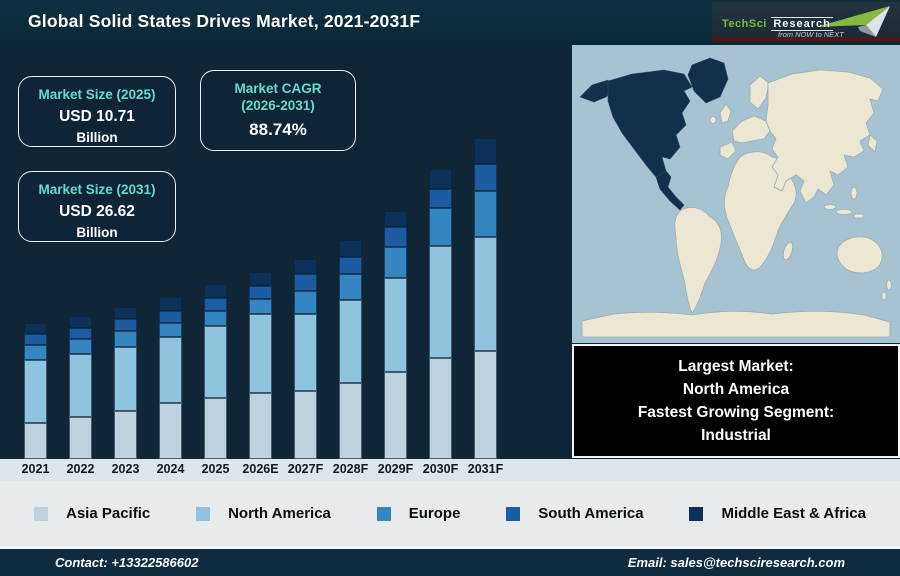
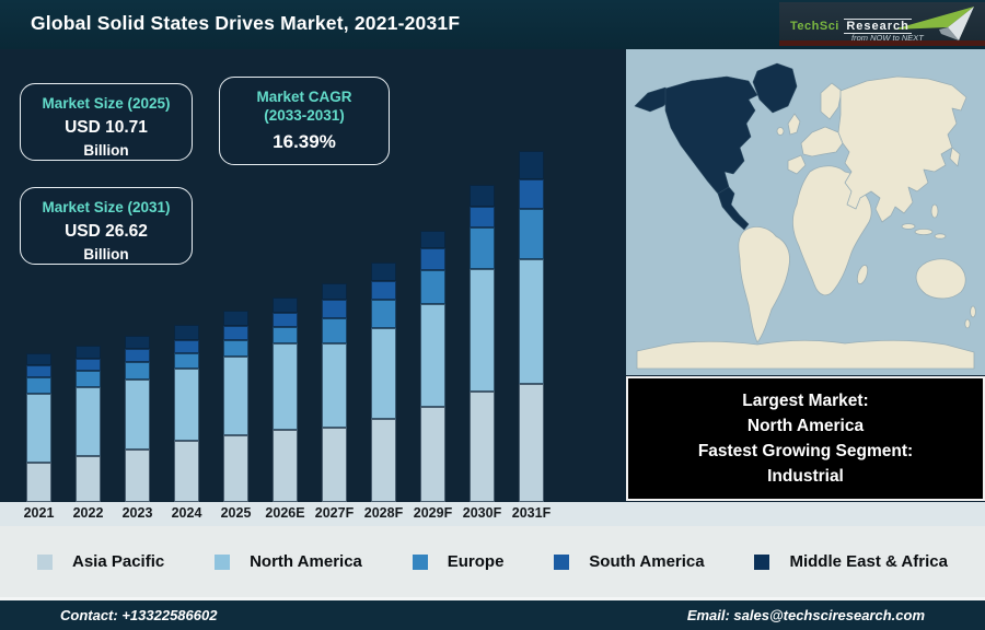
  Global Solid States Drives Market, 2021-2031F
  TechSci Research
  from NOW to NEXT
  Market Size (2025)
  USD 10.71
  Billion
  Market CAGR
- (2026-2031)
+ (2033-2031)
- 88.74%
+ 16.39%
  Market Size (2031)
  USD 26.62
  Billion
  Largest Market:
  North America
  Fastest Growing Segment:
  Industrial
  2021
  2022
  2023
  2024
  2025
  2026E
  2027F
  2028F
  2029F
  2030F
  2031F
  Asia Pacific
  North America
  Europe
  South America
  Middle East & Africa
  Contact: +13322586602
  Email: sales@techsciresearch.com
